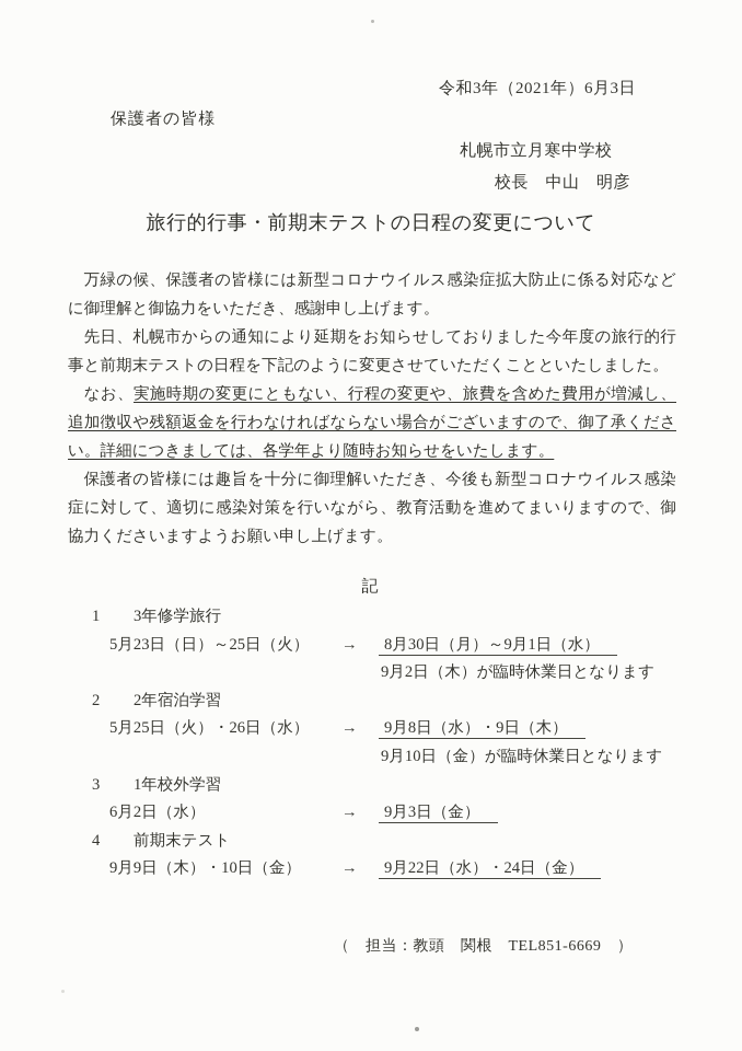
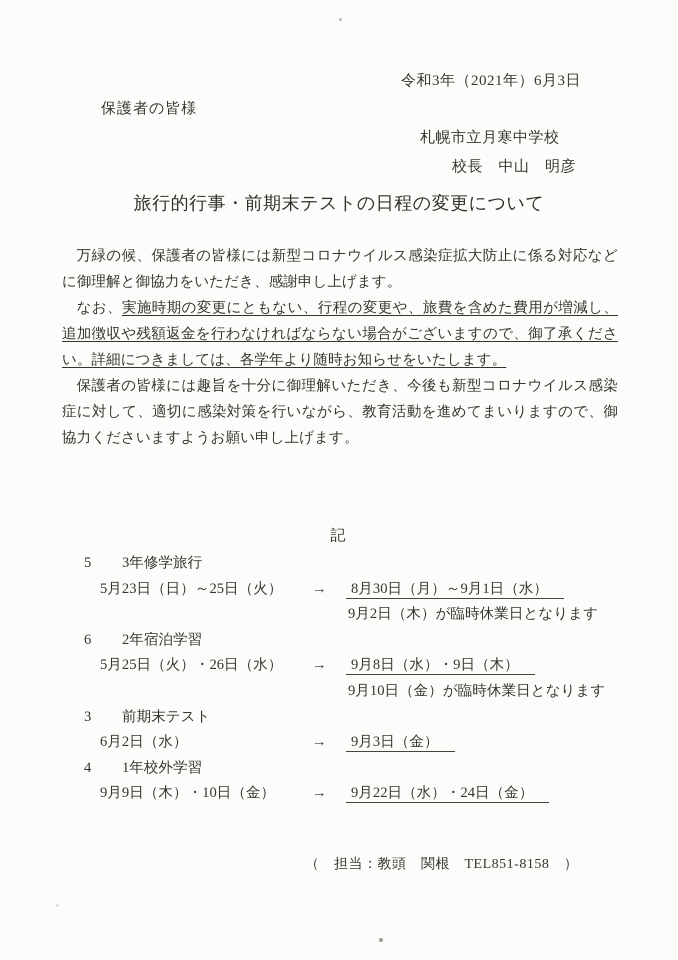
  令和3年（2021年）6月3日
  保護者の皆様
  札幌市立月寒中学校
  校長 中山 明彦
  旅行的行事・前期末テストの日程の変更について
  万緑の候、保護者の皆様には新型コロナウイルス感染症拡大防止に係る対応などに御理解と御協力をいただき、感謝申し上げます。
- 先日、札幌市からの通知により延期をお知らせしておりました今年度の旅行的行事と前期末テストの日程を下記のように変更させていただくことといたしました。
  なお、実施時期の変更にともない、行程の変更や、旅費を含めた費用が増減し、追加徴収や残額返金を行わなければならない場合がございますので、御了承ください。詳細につきましては、各学年より随時お知らせをいたします。
  保護者の皆様には趣旨を十分に御理解いただき、今後も新型コロナウイルス感染症に対して、適切に感染対策を行いながら、教育活動を進めてまいりますので、御協力くださいますようお願い申し上げます。
  記
- 1 3年修学旅行
+ 5 3年修学旅行
  5月23日（日）～25日（火） → 8月30日（月）～9月1日（水）
  9月2日（木）が臨時休業日となります
- 2 2年宿泊学習
+ 6 2年宿泊学習
  5月25日（火）・26日（水） → 9月8日（水）・9日（木）
  9月10日（金）が臨時休業日となります
- 3 1年校外学習
+ 3 前期末テスト
  6月2日（水） → 9月3日（金）
- 4 前期末テスト
+ 4 1年校外学習
  9月9日（木）・10日（金） → 9月22日（水）・24日（金）
- （ 担当：教頭 関根 TEL851-6669 ）
+ （ 担当：教頭 関根 TEL851-8158 ）
